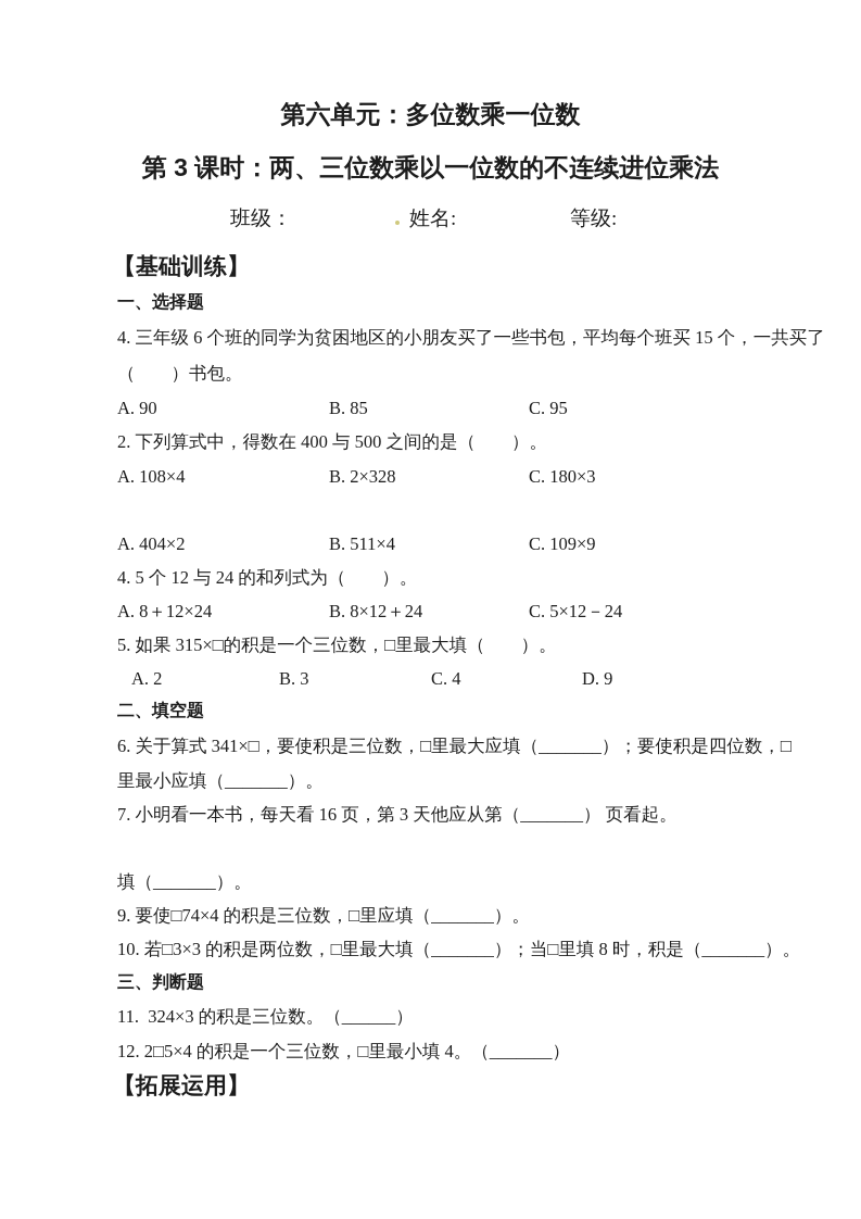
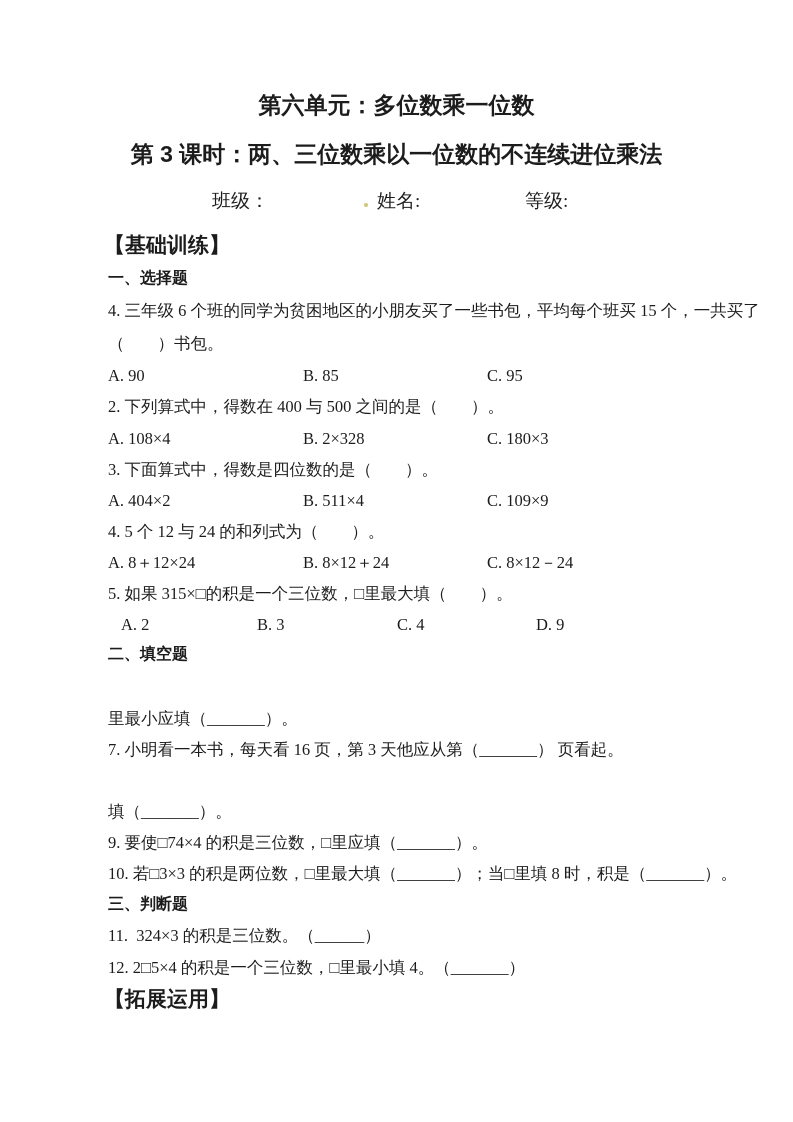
  第六单元：多位数乘一位数
  第 3 课时：两、三位数乘以一位数的不连续进位乘法
  班级：
  姓名:
  等级:
  【基础训练】
  一、选择题
  4. 三年级 6 个班的同学为贫困地区的小朋友买了一些书包，平均每个班买 15 个，一共买了
  （ ）书包。
  A. 90
  B. 85
  C. 95
  2. 下列算式中，得数在 400 与 500 之间的是（ ）。
  A. 108×4
  B. 2×328
  C. 180×3
+ 3. 下面算式中，得数是四位数的是（ ）。
  A. 404×2
  B. 511×4
  C. 109×9
  4. 5 个 12 与 24 的和列式为（ ）。
  A. 8＋12×24
  B. 8×12＋24
- C. 5×12－24
+ C. 8×12－24
  5. 如果 315×□的积是一个三位数，□里最大填（ ）。
  A. 2
  B. 3
  C. 4
  D. 9
  二、填空题
- 6. 关于算式 341×□，要使积是三位数，□里最大应填（_______）；要使积是四位数，□
  里最小应填（_______）。
  7. 小明看一本书，每天看 16 页，第 3 天他应从第（_______） 页看起。
  填（_______）。
  9. 要使□74×4 的积是三位数，□里应填（_______）。
  10. 若□3×3 的积是两位数，□里最大填（_______）；当□里填 8 时，积是（_______）。
  三、判断题
  11. 324×3 的积是三位数。（______）
  12. 2□5×4 的积是一个三位数，□里最小填 4。（_______）
  【拓展运用】
